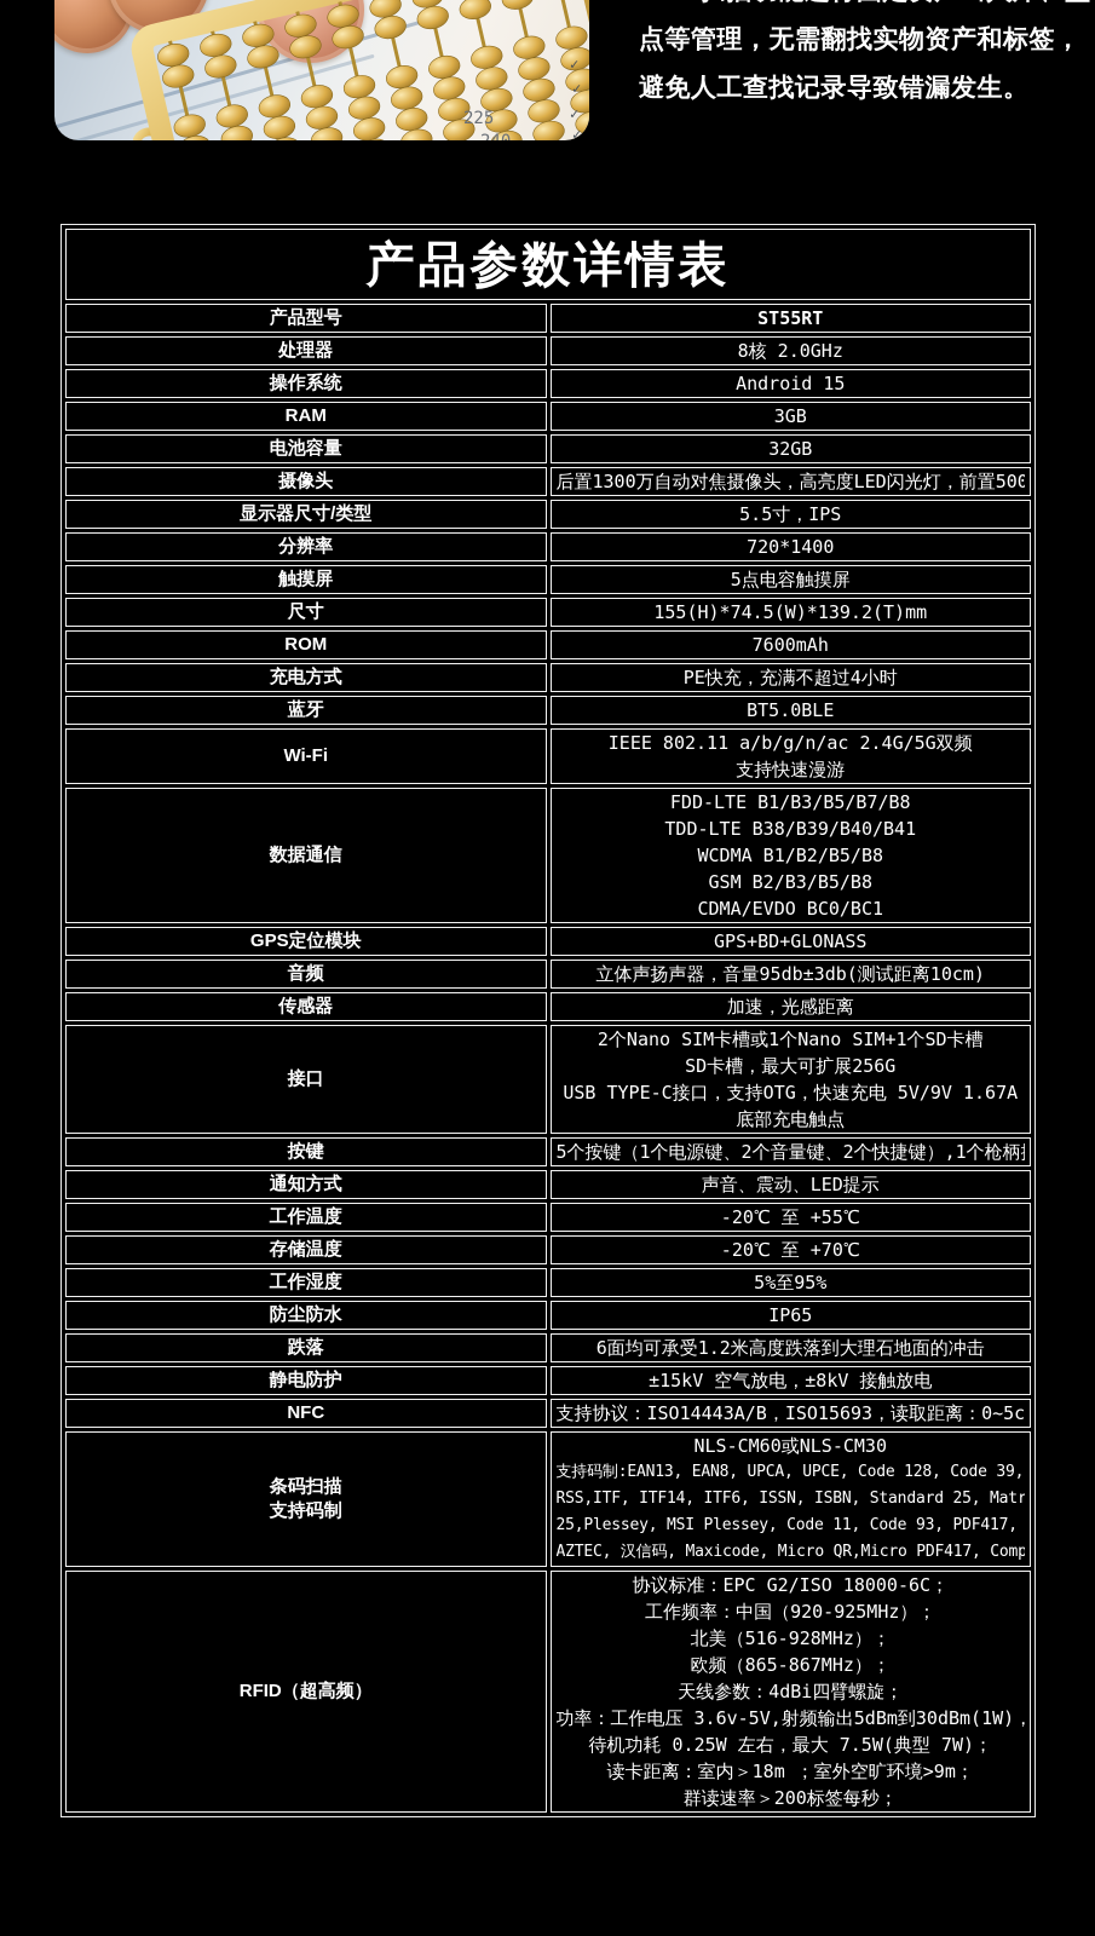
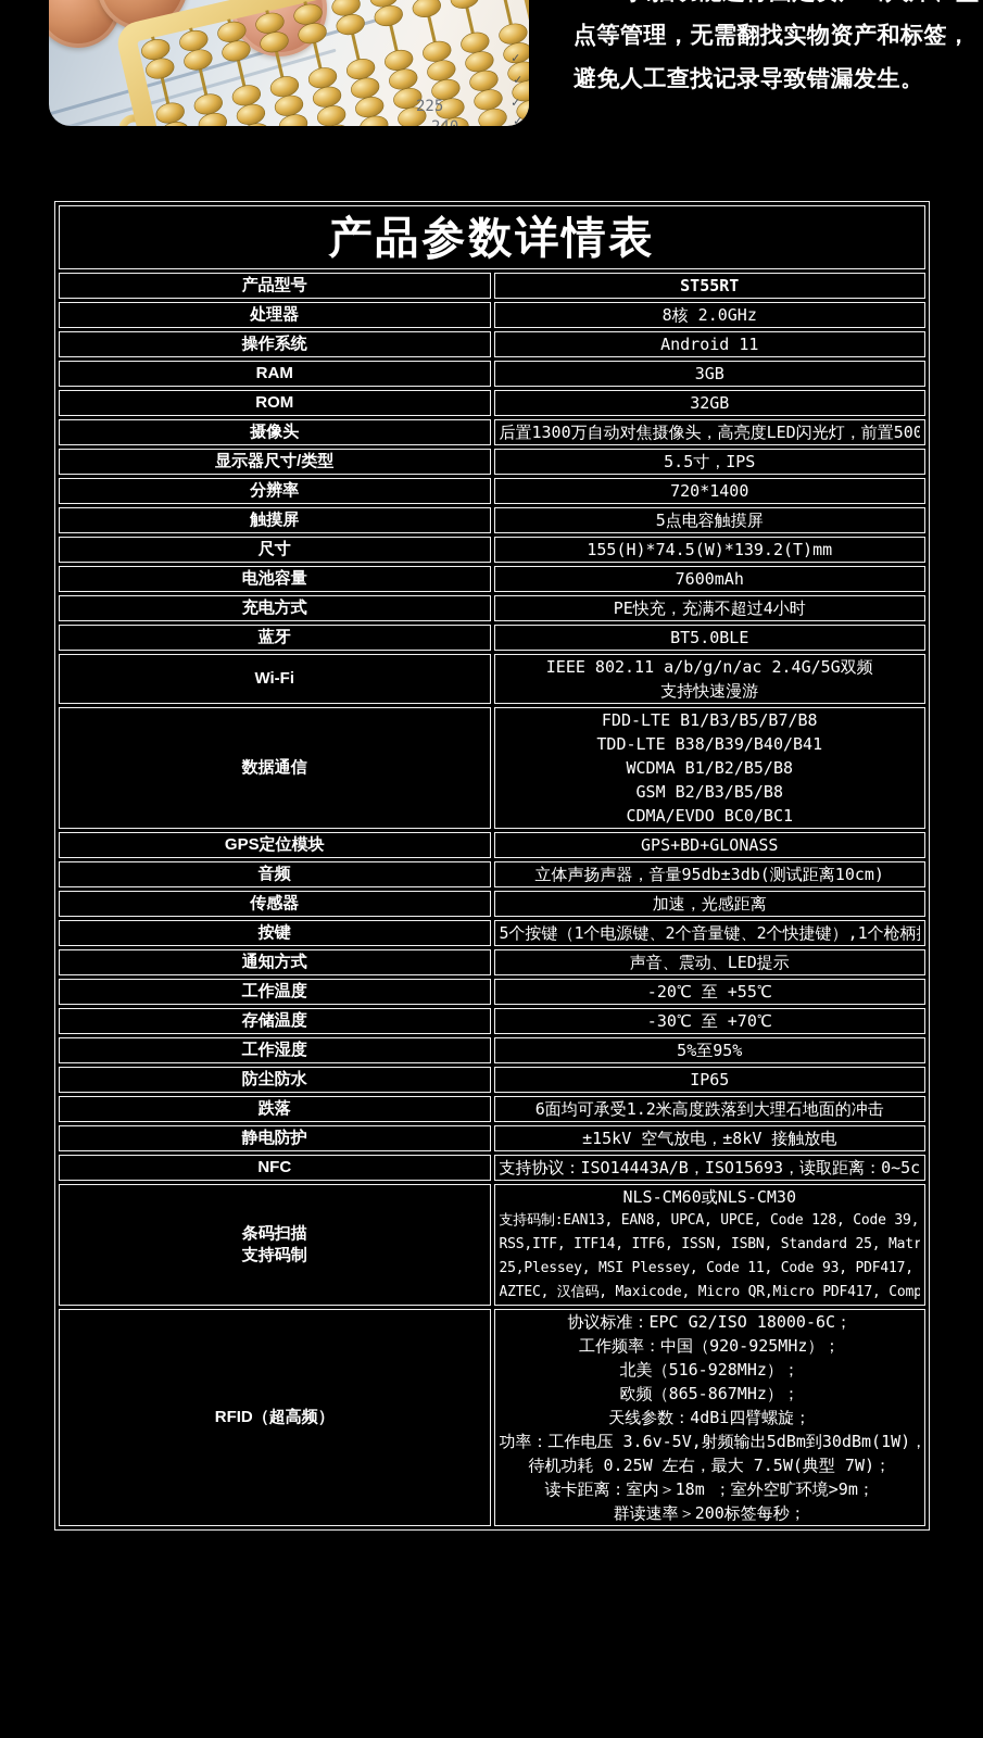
  225
  ✓
  ✓
  ✓
  ✓
  点等管理，无需翻找实物资产和标签，
  避免人工查找记录导致错漏发生。
  产品参数详情表
  产品型号	ST55RT
  处理器	8核 2.0GHz
- 操作系统	Android 15
+ 操作系统	Android 11
  RAM	3GB
- 电池容量	32GB
+ ROM	32GB
  摄像头	后置1300万自动对焦摄像头，高亮度LED闪光灯，前置500
  显示器尺寸/类型	5.5寸，IPS
  分辨率	720*1400
  触摸屏	5点电容触摸屏
  尺寸	155(H)*74.5(W)*139.2(T)mm
- ROM	7600mAh
+ 电池容量	7600mAh
  充电方式	PE快充，充满不超过4小时
  蓝牙	BT5.0BLE
  Wi-Fi	IEEE 802.11 a/b/g/n/ac 2.4G/5G双频支持快速漫游
  数据通信	FDD-LTE B1/B3/B5/B7/B8TDD-LTE B38/B39/B40/B41WCDMA B1/B2/B5/B8GSM B2/B3/B5/B8CDMA/EVDO BC0/BC1
  GPS定位模块	GPS+BD+GLONASS
  音频	立体声扬声器，音量95db±3db(测试距离10cm)
  传感器	加速，光感距离
- 接口	2个Nano SIM卡槽或1个Nano SIM+1个SD卡槽SD卡槽，最大可扩展256GUSB TYPE-C接口，支持OTG，快速充电 5V/9V 1.67A底部充电触点
  按键	5个按键（1个电源键、2个音量键、2个快捷键）,1个枪柄
  通知方式	声音、震动、LED提示
  工作温度	-20℃ 至 +55℃
- 存储温度	-20℃ 至 +70℃
+ 存储温度	-30℃ 至 +70℃
  工作湿度	5%至95%
  防尘防水	IP65
  跌落	6面均可承受1.2米高度跌落到大理石地面的冲击
  静电防护	±15kV 空气放电，±8kV 接触放电
  NFC	支持协议：ISO14443A/B，ISO15693，读取距离：0~5c
  条码扫描 支持码制	NLS-CM60或NLS-CM30支持码制:EAN13, EAN8, UPCA, UPCE, Code 128, Code 39,RSS,ITF, ITF14, ITF6, ISSN, ISBN, Standard 25, Matr25,Plessey, MSI Plessey, Code 11, Code 93, PDF417,AZTEC, 汉信码, Maxicode, Micro QR,Micro PDF417, Comp
  RFID（超高频）	协议标准：EPC G2/ISO 18000-6C；工作频率：中国（920-925MHz）；北美（516-928MHz）；欧频（865-867MHz）；天线参数：4dBi四臂螺旋；功率：工作电压 3.6v-5V,射频输出5dBm到30dBm(1W)，待机功耗 0.25W 左右，最大 7.5W(典型 7W)；读卡距离：室内＞18m ；室外空旷环境>9m；群读速率＞200标签每秒；
